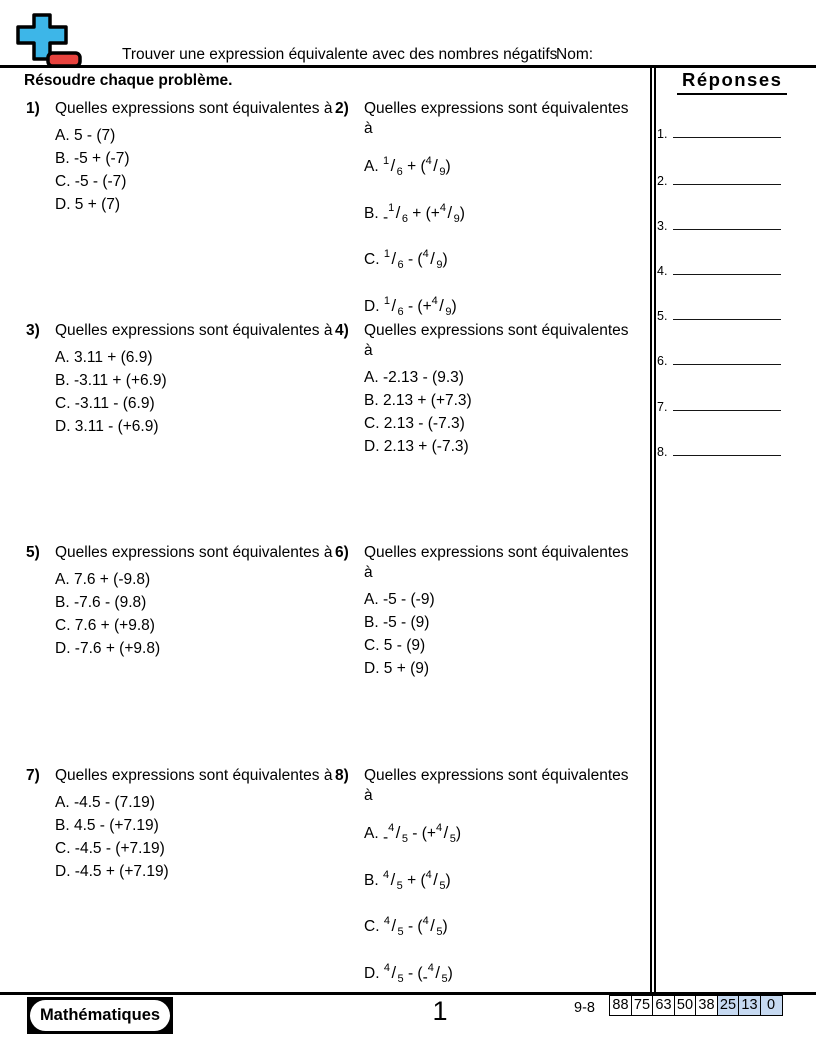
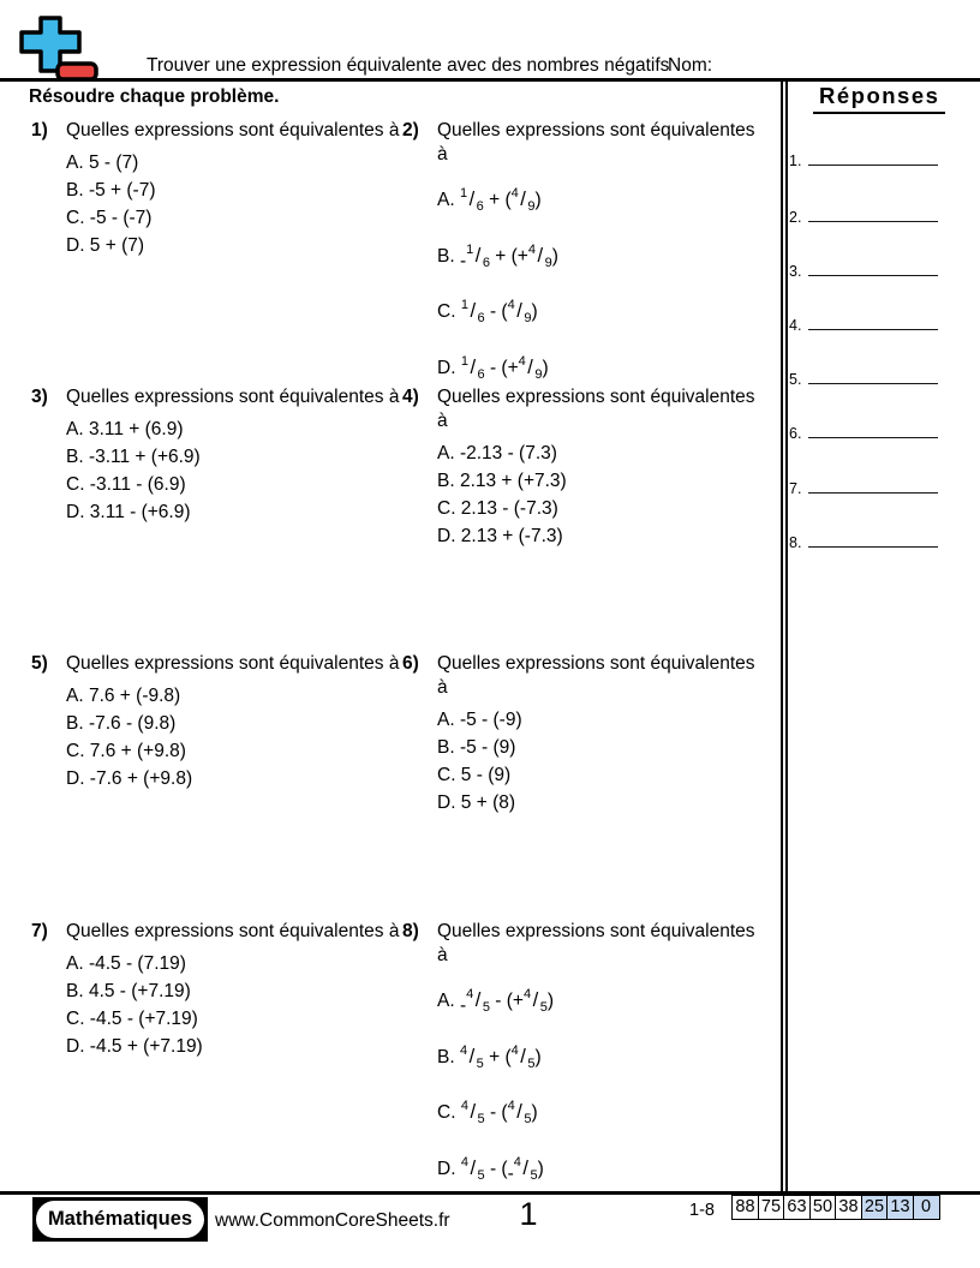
  Trouver une expression équivalente avec des nombres négatifs
  Nom:
  Résoudre chaque problème.
  Réponses
  1.
  2.
  3.
  4.
  5.
  6.
  7.
  8.
  1)
  Quelles expressions sont équivalentes à
  A. 5 - (7)
  B. -5 + (-7)
  C. -5 - (-7)
  D. 5 + (7)
  2)
  Quelles expressions sont équivalentes
  à
  A. 1 / 6 + (4 / 9)
  B. -1 / 6 + (+4 / 9)
  C. 1 / 6 - (4 / 9)
  D. 1 / 6 - (+4 / 9)
  3)
  Quelles expressions sont équivalentes à
  A. 3.11 + (6.9)
  B. -3.11 + (+6.9)
  C. -3.11 - (6.9)
  D. 3.11 - (+6.9)
  4)
  Quelles expressions sont équivalentes
  à
- A. -2.13 - (9.3)
+ A. -2.13 - (7.3)
  B. 2.13 + (+7.3)
  C. 2.13 - (-7.3)
  D. 2.13 + (-7.3)
  5)
  Quelles expressions sont équivalentes à
  A. 7.6 + (-9.8)
  B. -7.6 - (9.8)
  C. 7.6 + (+9.8)
  D. -7.6 + (+9.8)
  6)
  Quelles expressions sont équivalentes
  à
  A. -5 - (-9)
  B. -5 - (9)
  C. 5 - (9)
- D. 5 + (9)
+ D. 5 + (8)
  7)
  Quelles expressions sont équivalentes à
  A. -4.5 - (7.19)
  B. 4.5 - (+7.19)
  C. -4.5 - (+7.19)
  D. -4.5 + (+7.19)
  8)
  Quelles expressions sont équivalentes
  à
  A. -4 / 5 - (+4 / 5)
  B. 4 / 5 + (4 / 5)
  C. 4 / 5 - (4 / 5)
  D. 4 / 5 - (-4 / 5)
  Mathématiques
+ www.CommonCoreSheets.fr
  1
- 9-8
+ 1-8
  88
  75
  63
  50
  38
  25
  13
  0
